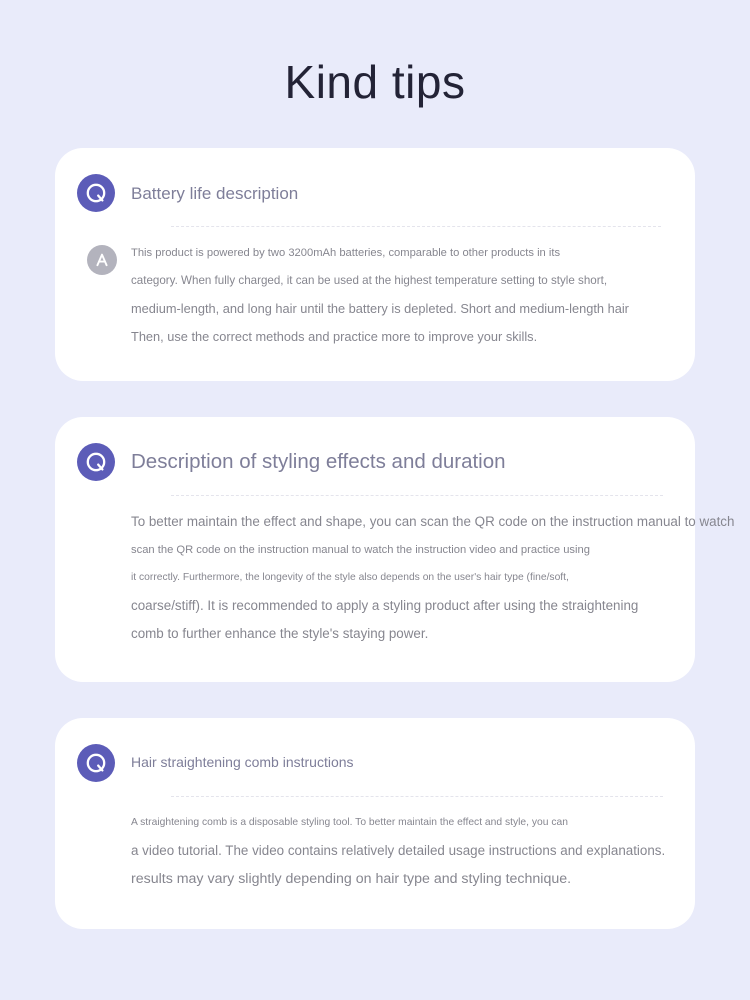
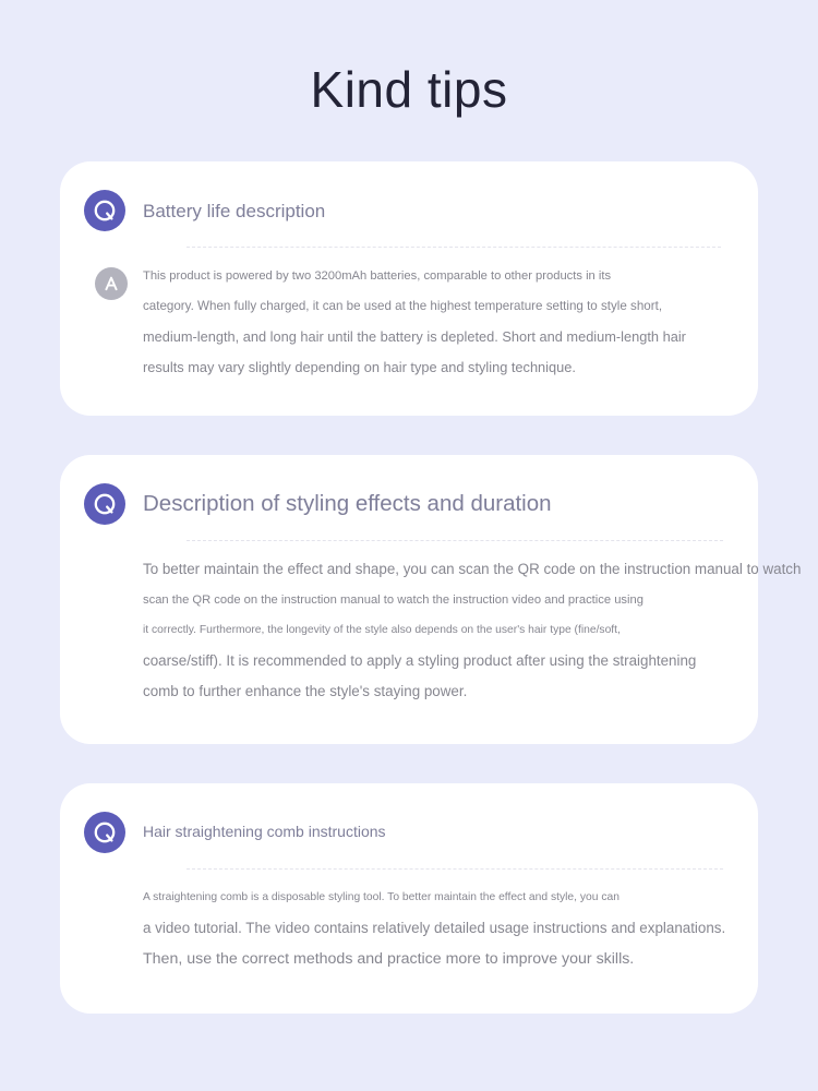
  Kind tips
  Battery life description
  This product is powered by two 3200mAh batteries, comparable to other products in its
  category. When fully charged, it can be used at the highest temperature setting to style short,
  medium-length, and long hair until the battery is depleted. Short and medium-length hair
- Then, use the correct methods and practice more to improve your skills.
+ results may vary slightly depending on hair type and styling technique.
  Description of styling effects and duration
  To better maintain the effect and shape, you can scan the QR code on the instruction manual to watch
  scan the QR code on the instruction manual to watch the instruction video and practice using
  it correctly. Furthermore, the longevity of the style also depends on the user's hair type (fine/soft,
  coarse/stiff). It is recommended to apply a styling product after using the straightening
  comb to further enhance the style's staying power.
  Hair straightening comb instructions
  A straightening comb is a disposable styling tool. To better maintain the effect and style, you can
  a video tutorial. The video contains relatively detailed usage instructions and explanations.
- results may vary slightly depending on hair type and styling technique.
+ Then, use the correct methods and practice more to improve your skills.
